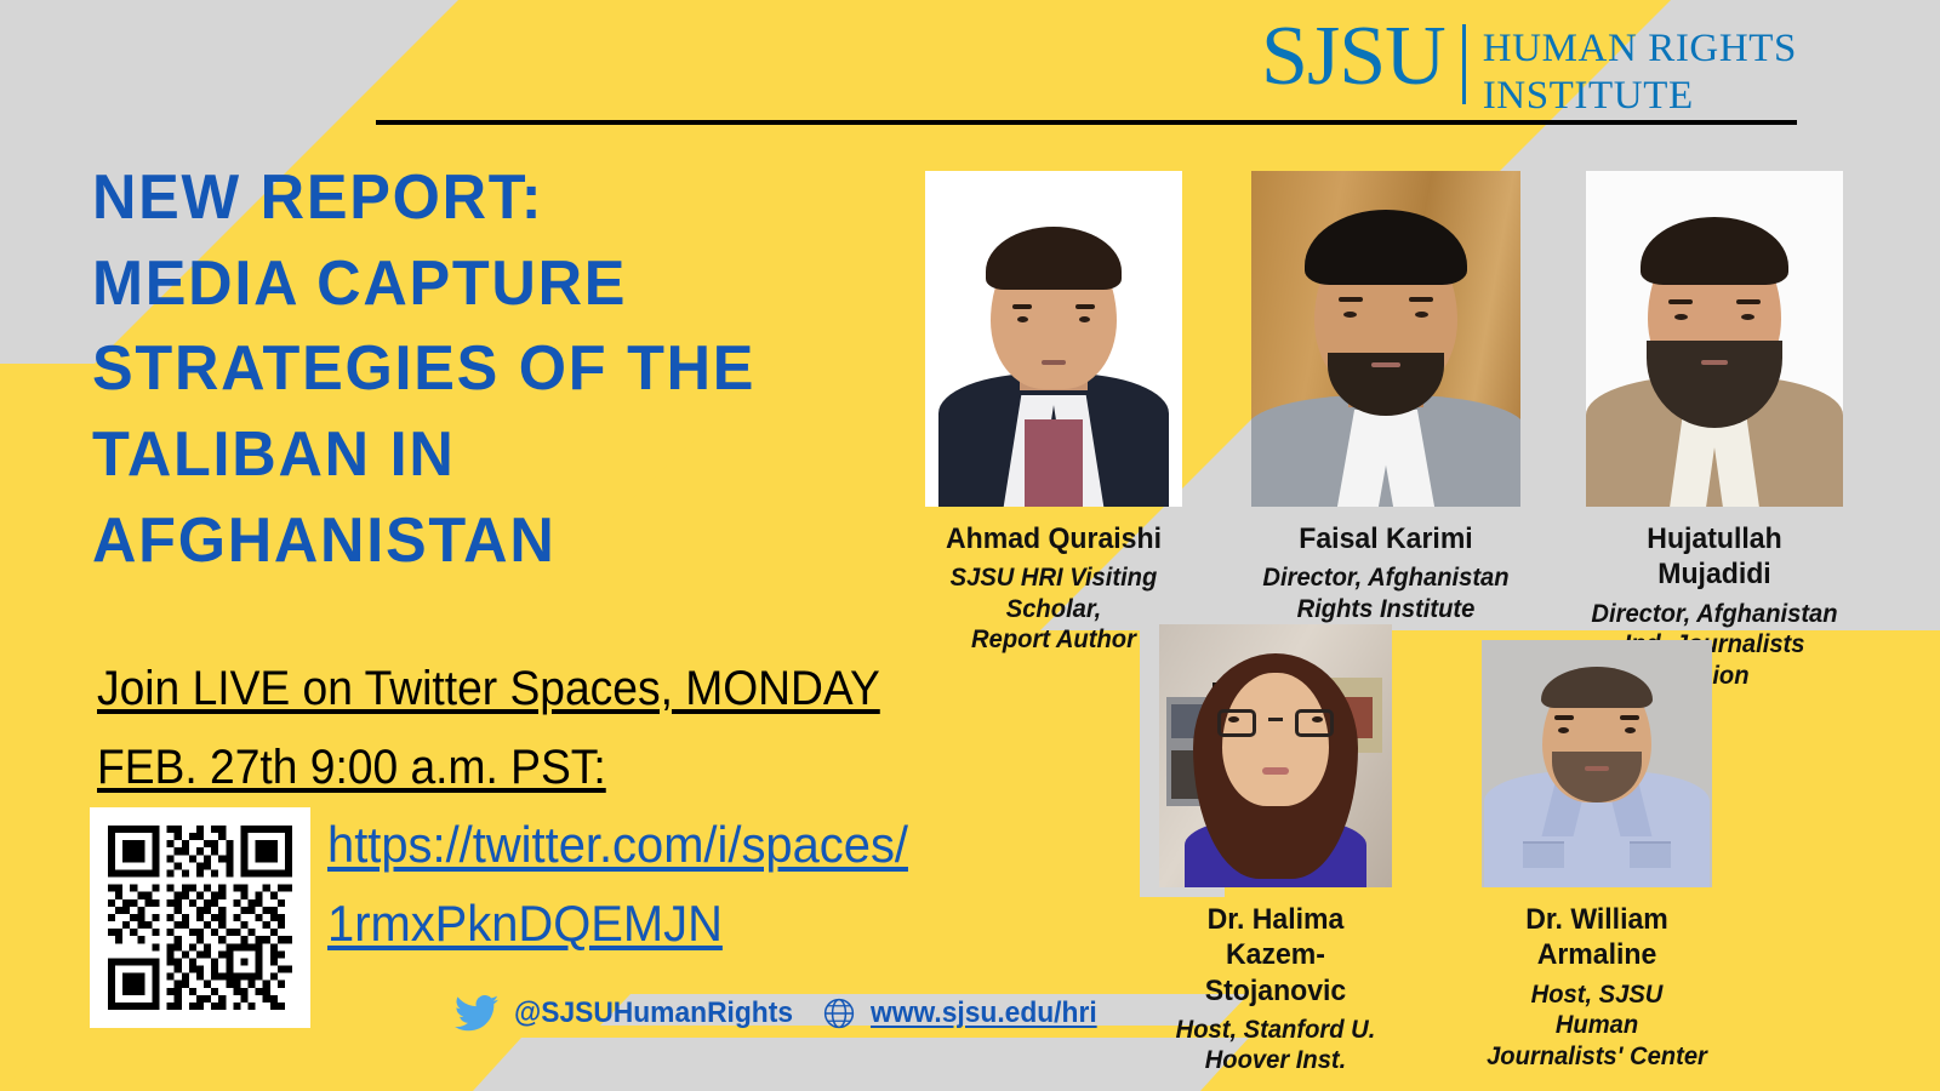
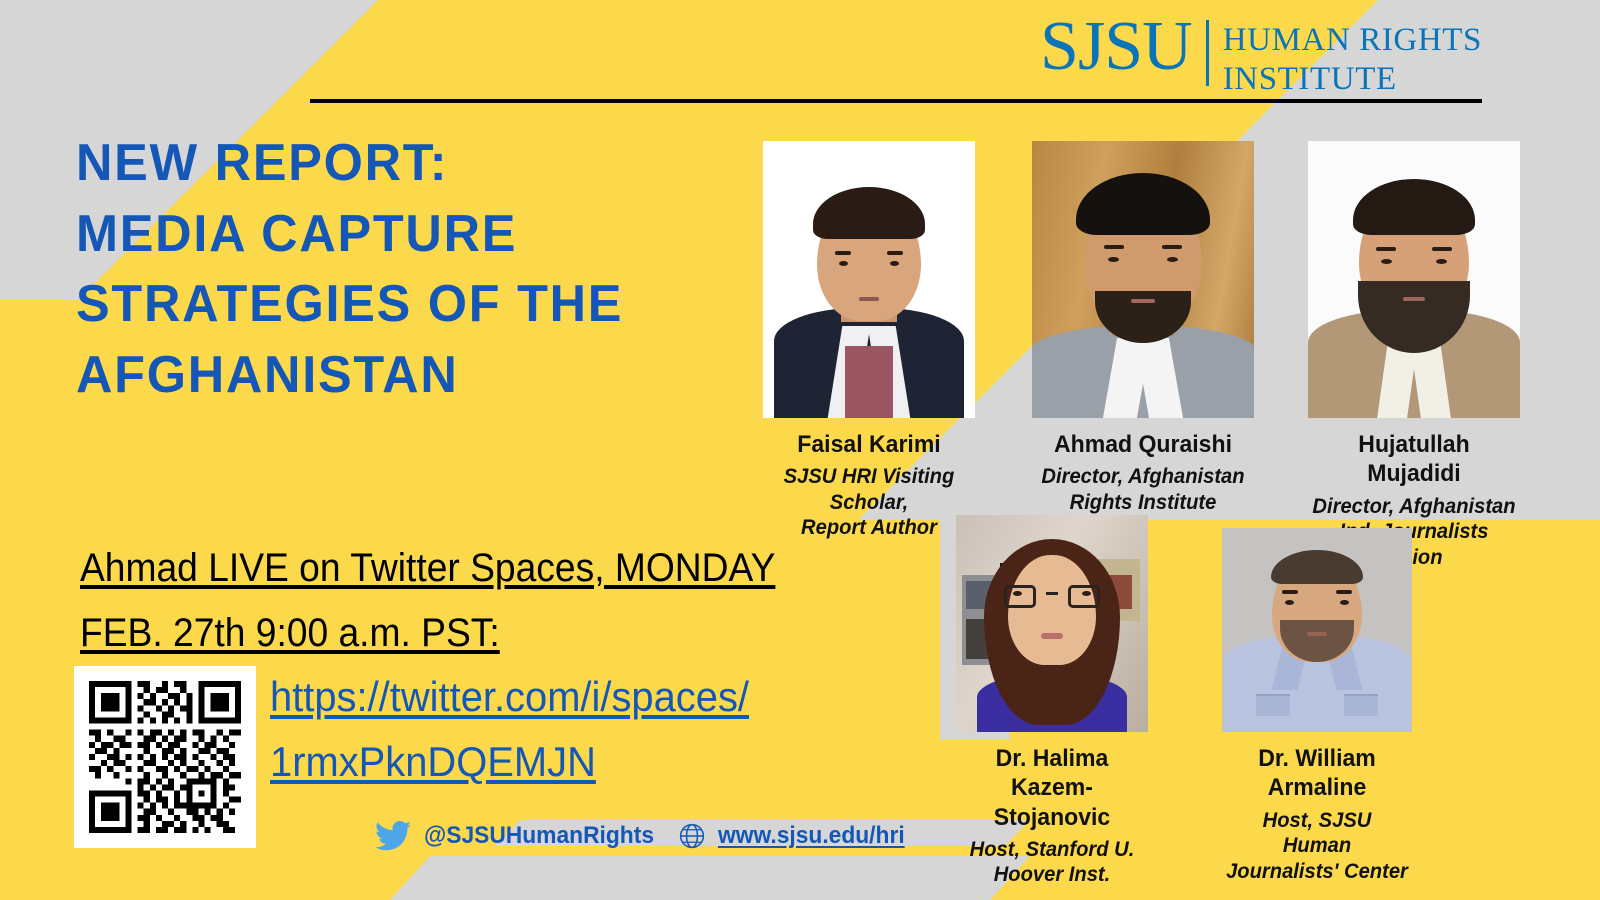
  SJSU
  HUMAN RIGHTS
  INSTITUTE
  NEW REPORT:
  MEDIA CAPTURE
  STRATEGIES OF THE
- TALIBAN IN
  AFGHANISTAN
- Join LIVE on Twitter Spaces, MONDAY
+ Ahmad LIVE on Twitter Spaces, MONDAY
  FEB. 27th 9:00 a.m. PST:
  https://twitter.com/i/spaces/
  1rmxPknDQEMJN
  @SJSUHumanRights
  www.sjsu.edu/hri
- Ahmad Quraishi
+ Faisal Karimi
  SJSU HRI Visiting Scholar,
  Report Author
- Faisal Karimi
+ Ahmad Quraishi
  Director, Afghanistan
  Rights Institute
  Hujatullah Mujadidi
  Director, Afghanistan
  Dr. Halima Kazem-
  Stojanovic
  Host, Stanford U.
  Hoover Inst.
  Dr. William Armaline
  Host, SJSU Human
  Journalists' Center
